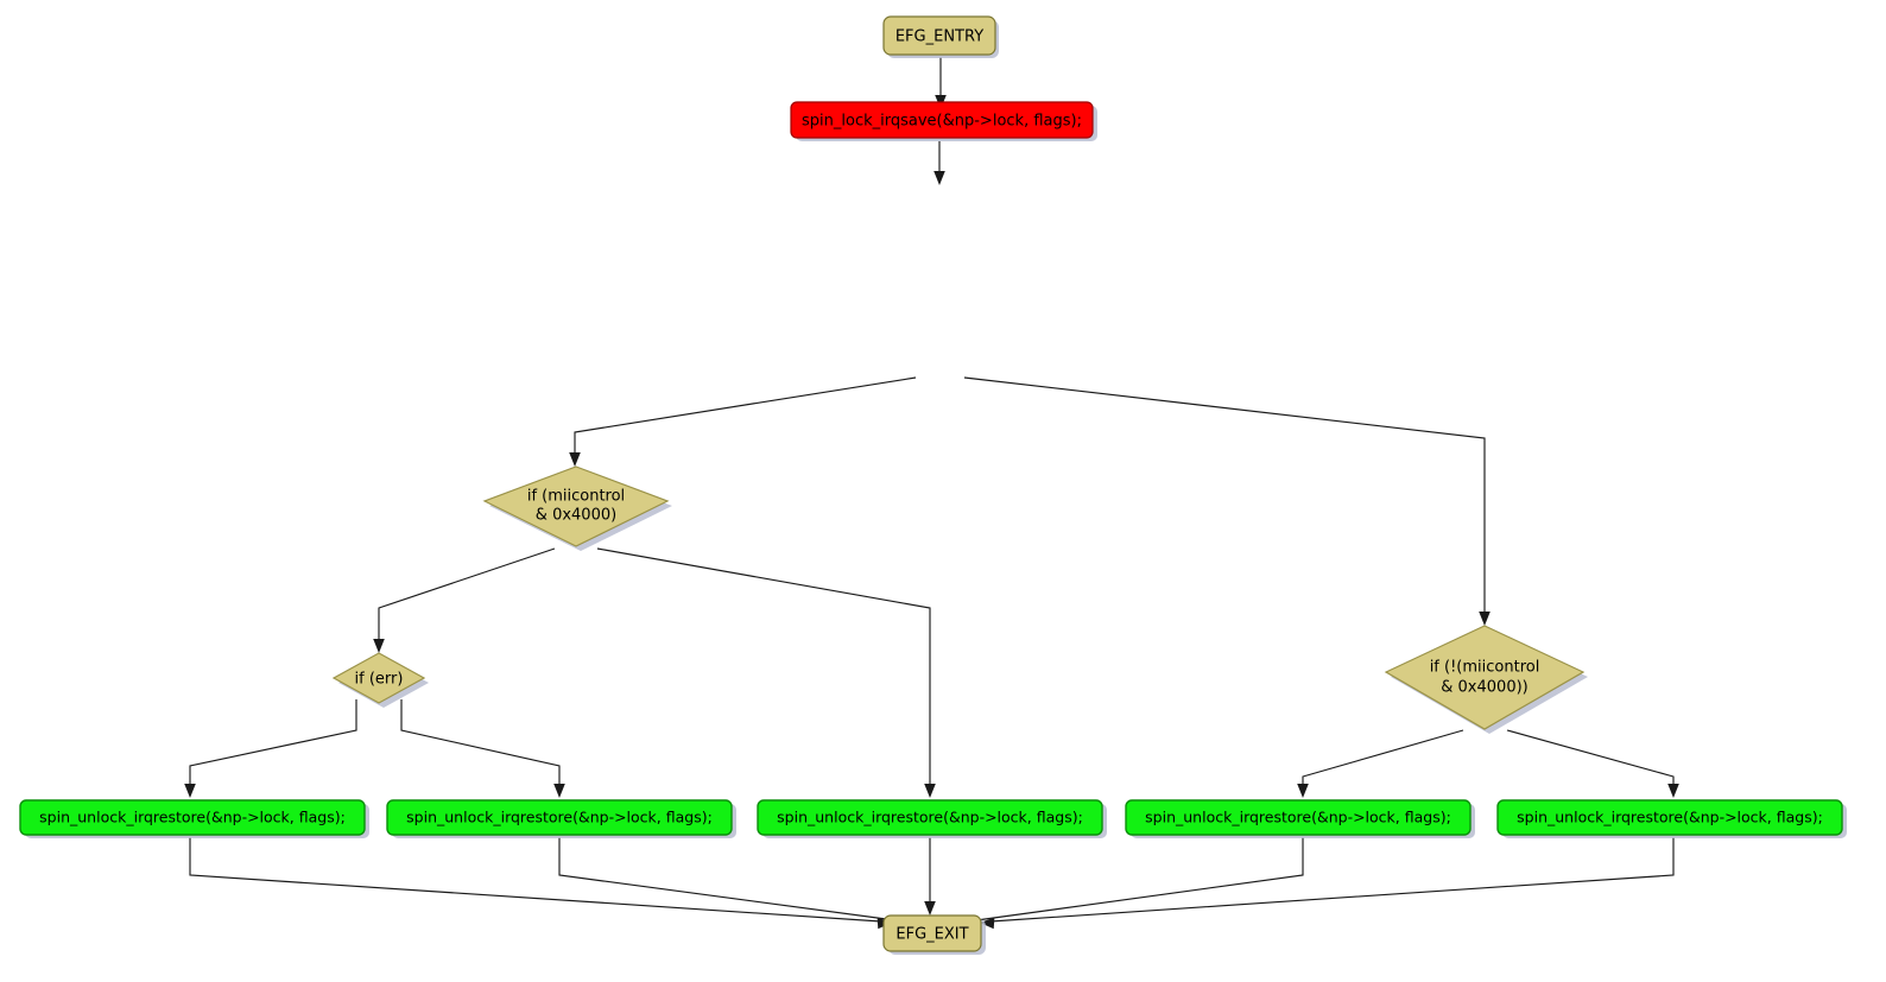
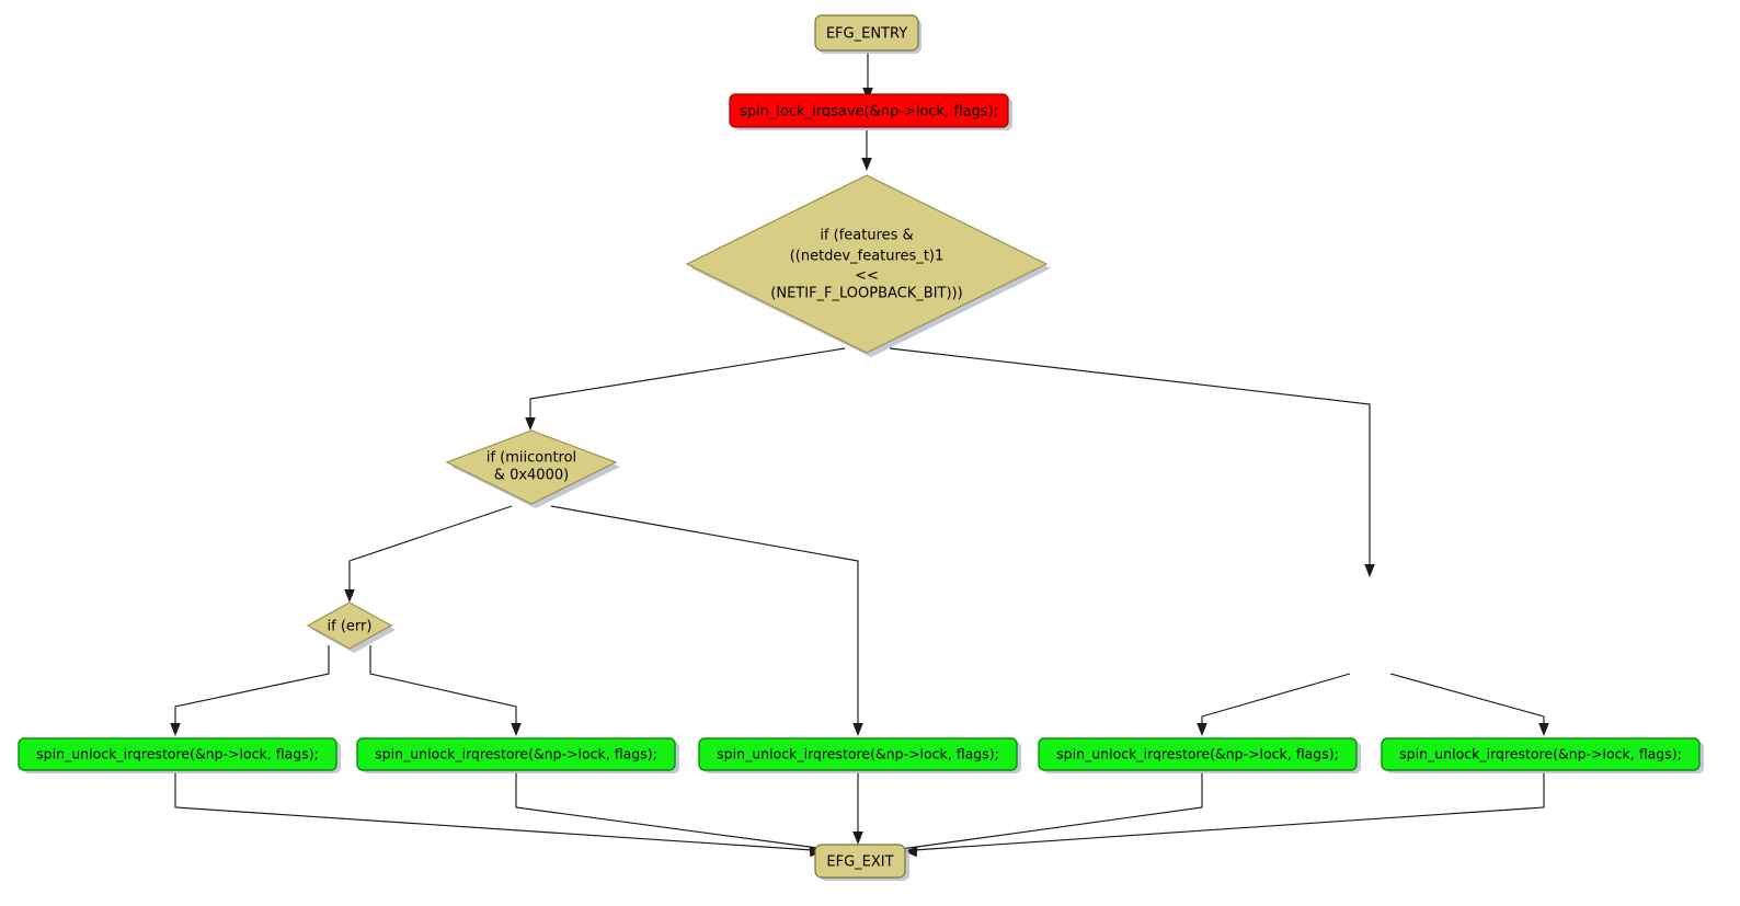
  EFG_ENTRY
  spin_lock_irqsave(&np->lock, flags);
+ if (features &
+ ((netdev_features_t)1
+ <<
+ (NETIF_F_LOOPBACK_BIT)))
  if (miicontrol
  & 0x4000)
- if (!(miicontrol
- & 0x4000))
  if (err)
  spin_unlock_irqrestore(&np->lock, flags);
  spin_unlock_irqrestore(&np->lock, flags);
  spin_unlock_irqrestore(&np->lock, flags);
  spin_unlock_irqrestore(&np->lock, flags);
  spin_unlock_irqrestore(&np->lock, flags);
  EFG_EXIT
